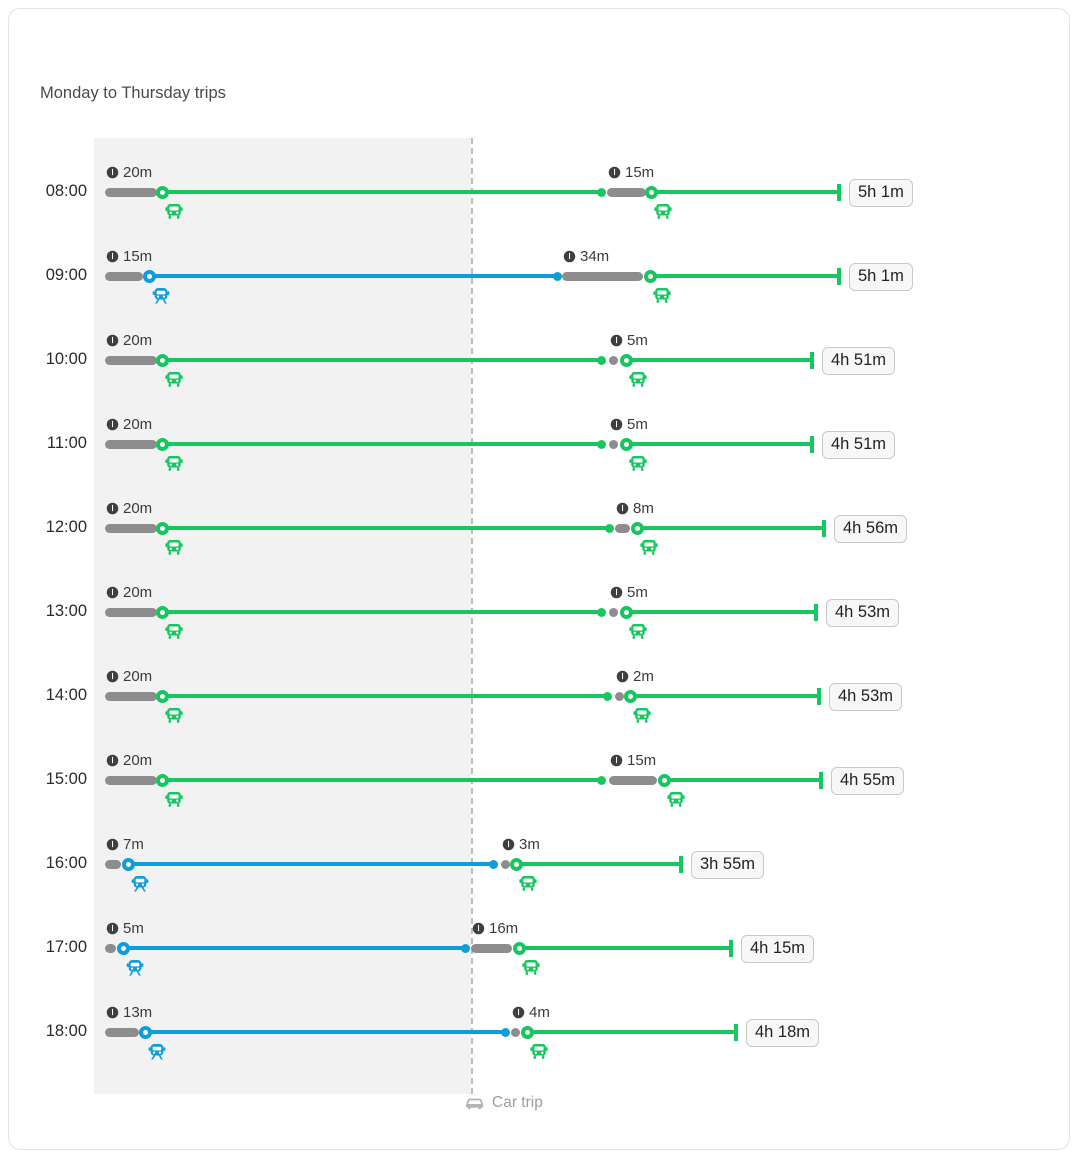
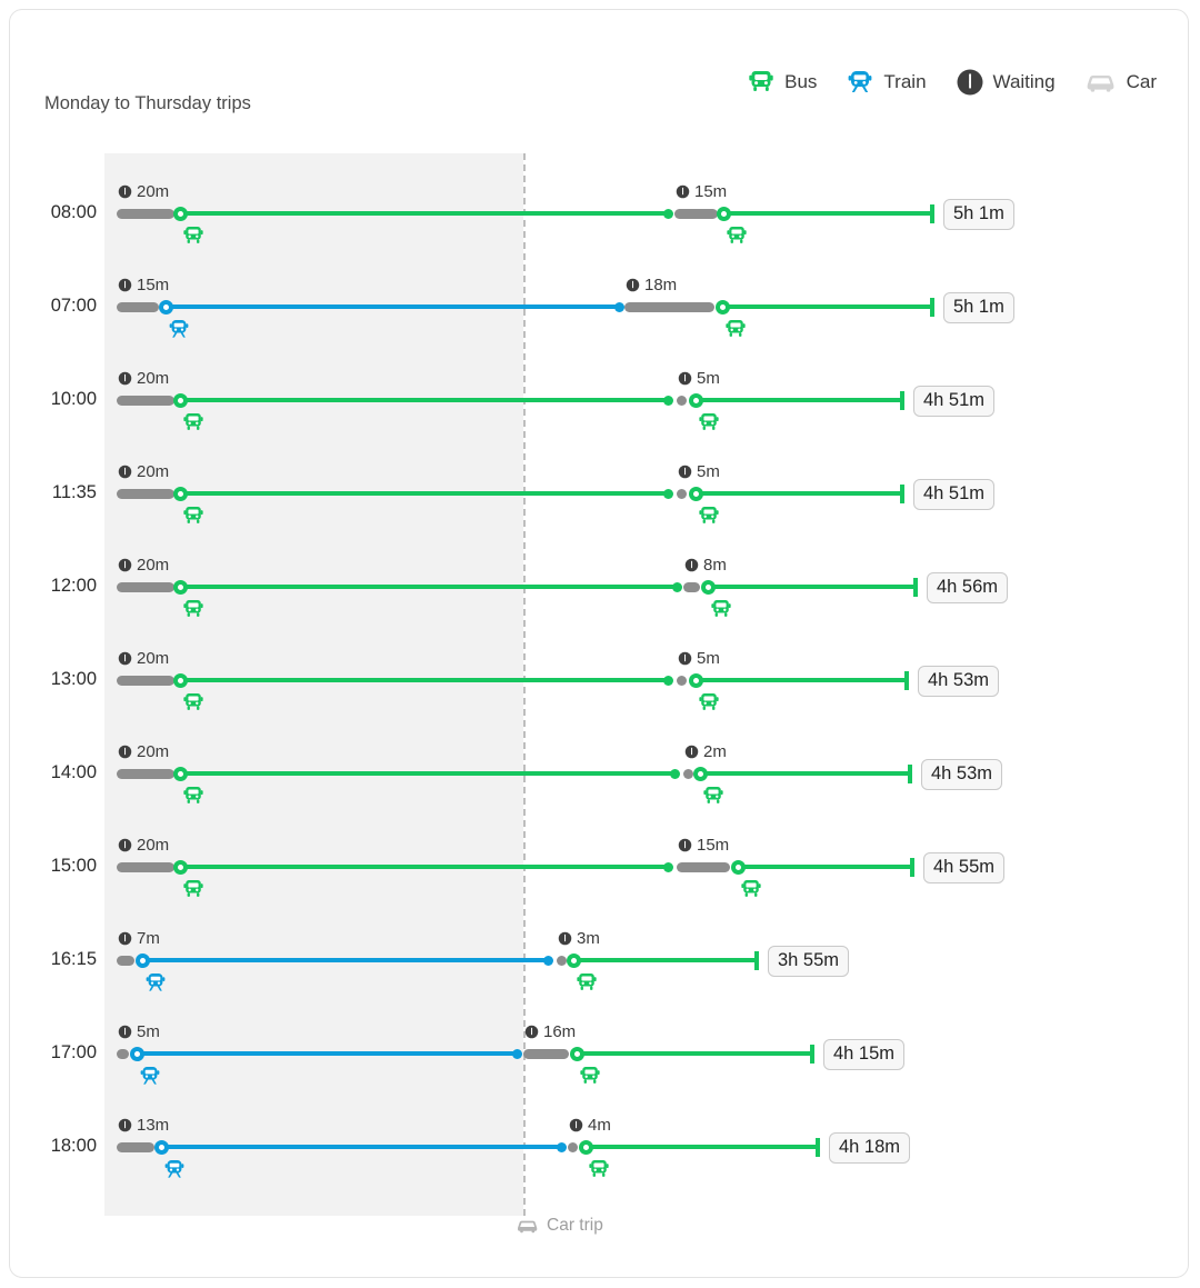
  Monday to Thursday trips
+ Bus
+ Train
+ Waiting
+ Car
  Car trip
  08:00
  20m
  15m
  5h 1m
- 09:00
+ 07:00
  15m
- 34m
+ 18m
  5h 1m
  10:00
  20m
  5m
  4h 51m
- 11:00
+ 11:35
  20m
  5m
  4h 51m
  12:00
  20m
  8m
  4h 56m
  13:00
  20m
  5m
  4h 53m
  14:00
  20m
  2m
  4h 53m
  15:00
  20m
  15m
  4h 55m
- 16:00
+ 16:15
  7m
  3m
  3h 55m
  17:00
  5m
  16m
  4h 15m
  18:00
  13m
  4m
  4h 18m
